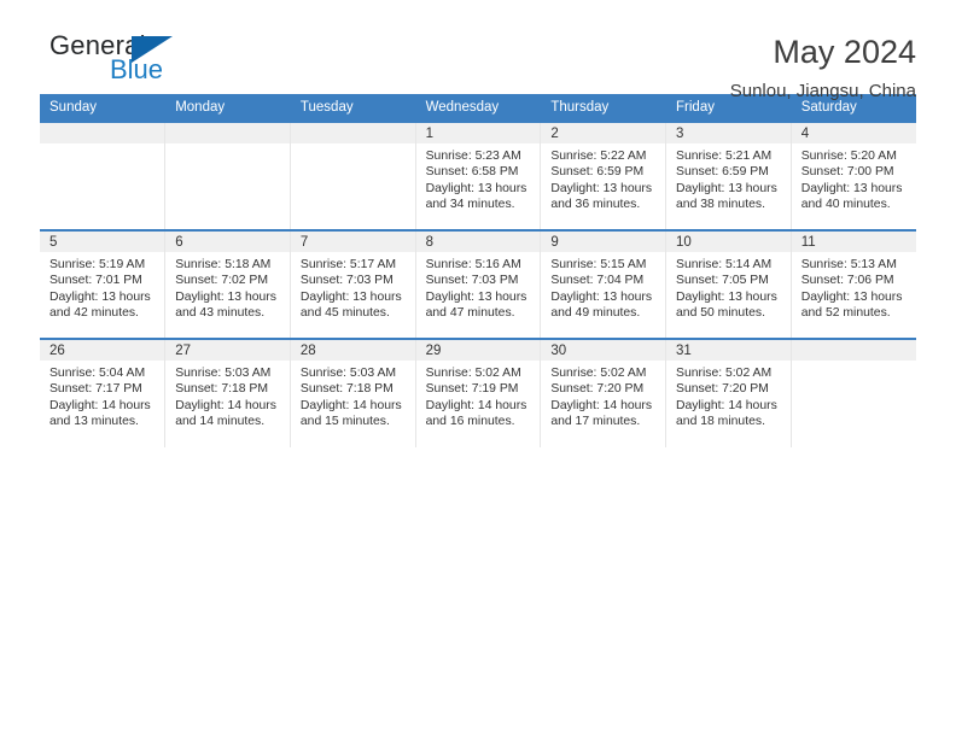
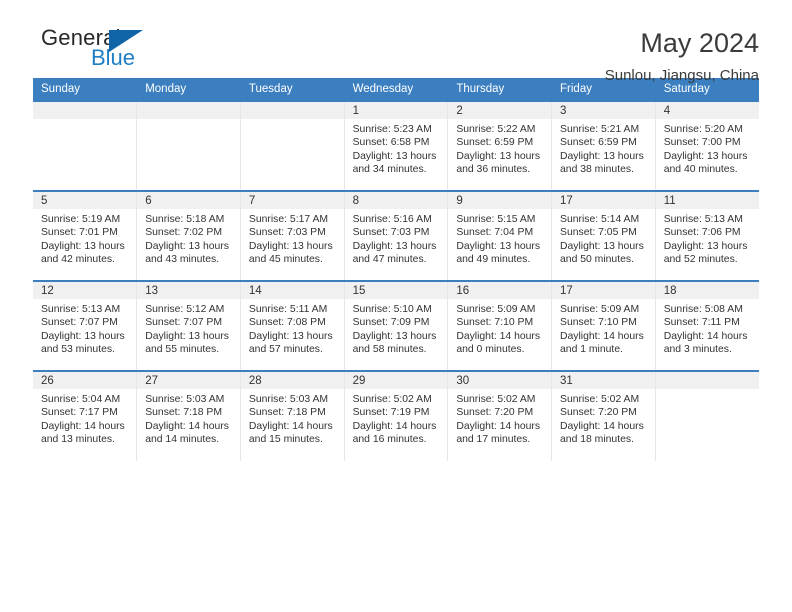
  General
  Blue
  May 2024
  Sunlou, Jiangsu, China
  Sunday	Monday	Tuesday	Wednesday	Thursday	Friday	Saturday
  			1Sunrise: 5:23 AMSunset: 6:58 PMDaylight: 13 hours and 34 minutes.	2Sunrise: 5:22 AMSunset: 6:59 PMDaylight: 13 hours and 36 minutes.	3Sunrise: 5:21 AMSunset: 6:59 PMDaylight: 13 hours and 38 minutes.	4Sunrise: 5:20 AMSunset: 7:00 PMDaylight: 13 hours and 40 minutes.
- 5Sunrise: 5:19 AMSunset: 7:01 PMDaylight: 13 hours and 42 minutes.	6Sunrise: 5:18 AMSunset: 7:02 PMDaylight: 13 hours and 43 minutes.	7Sunrise: 5:17 AMSunset: 7:03 PMDaylight: 13 hours and 45 minutes.	8Sunrise: 5:16 AMSunset: 7:03 PMDaylight: 13 hours and 47 minutes.	9Sunrise: 5:15 AMSunset: 7:04 PMDaylight: 13 hours and 49 minutes.	10Sunrise: 5:14 AMSunset: 7:05 PMDaylight: 13 hours and 50 minutes.	11Sunrise: 5:13 AMSunset: 7:06 PMDaylight: 13 hours and 52 minutes.
+ 5Sunrise: 5:19 AMSunset: 7:01 PMDaylight: 13 hours and 42 minutes.	6Sunrise: 5:18 AMSunset: 7:02 PMDaylight: 13 hours and 43 minutes.	7Sunrise: 5:17 AMSunset: 7:03 PMDaylight: 13 hours and 45 minutes.	8Sunrise: 5:16 AMSunset: 7:03 PMDaylight: 13 hours and 47 minutes.	9Sunrise: 5:15 AMSunset: 7:04 PMDaylight: 13 hours and 49 minutes.	17Sunrise: 5:14 AMSunset: 7:05 PMDaylight: 13 hours and 50 minutes.	11Sunrise: 5:13 AMSunset: 7:06 PMDaylight: 13 hours and 52 minutes.
+ 12Sunrise: 5:13 AMSunset: 7:07 PMDaylight: 13 hours and 53 minutes.	13Sunrise: 5:12 AMSunset: 7:07 PMDaylight: 13 hours and 55 minutes.	14Sunrise: 5:11 AMSunset: 7:08 PMDaylight: 13 hours and 57 minutes.	15Sunrise: 5:10 AMSunset: 7:09 PMDaylight: 13 hours and 58 minutes.	16Sunrise: 5:09 AMSunset: 7:10 PMDaylight: 14 hours and 0 minutes.	17Sunrise: 5:09 AMSunset: 7:10 PMDaylight: 14 hours and 1 minute.	18Sunrise: 5:08 AMSunset: 7:11 PMDaylight: 14 hours and 3 minutes.
  26Sunrise: 5:04 AMSunset: 7:17 PMDaylight: 14 hours and 13 minutes.	27Sunrise: 5:03 AMSunset: 7:18 PMDaylight: 14 hours and 14 minutes.	28Sunrise: 5:03 AMSunset: 7:18 PMDaylight: 14 hours and 15 minutes.	29Sunrise: 5:02 AMSunset: 7:19 PMDaylight: 14 hours and 16 minutes.	30Sunrise: 5:02 AMSunset: 7:20 PMDaylight: 14 hours and 17 minutes.	31Sunrise: 5:02 AMSunset: 7:20 PMDaylight: 14 hours and 18 minutes.
